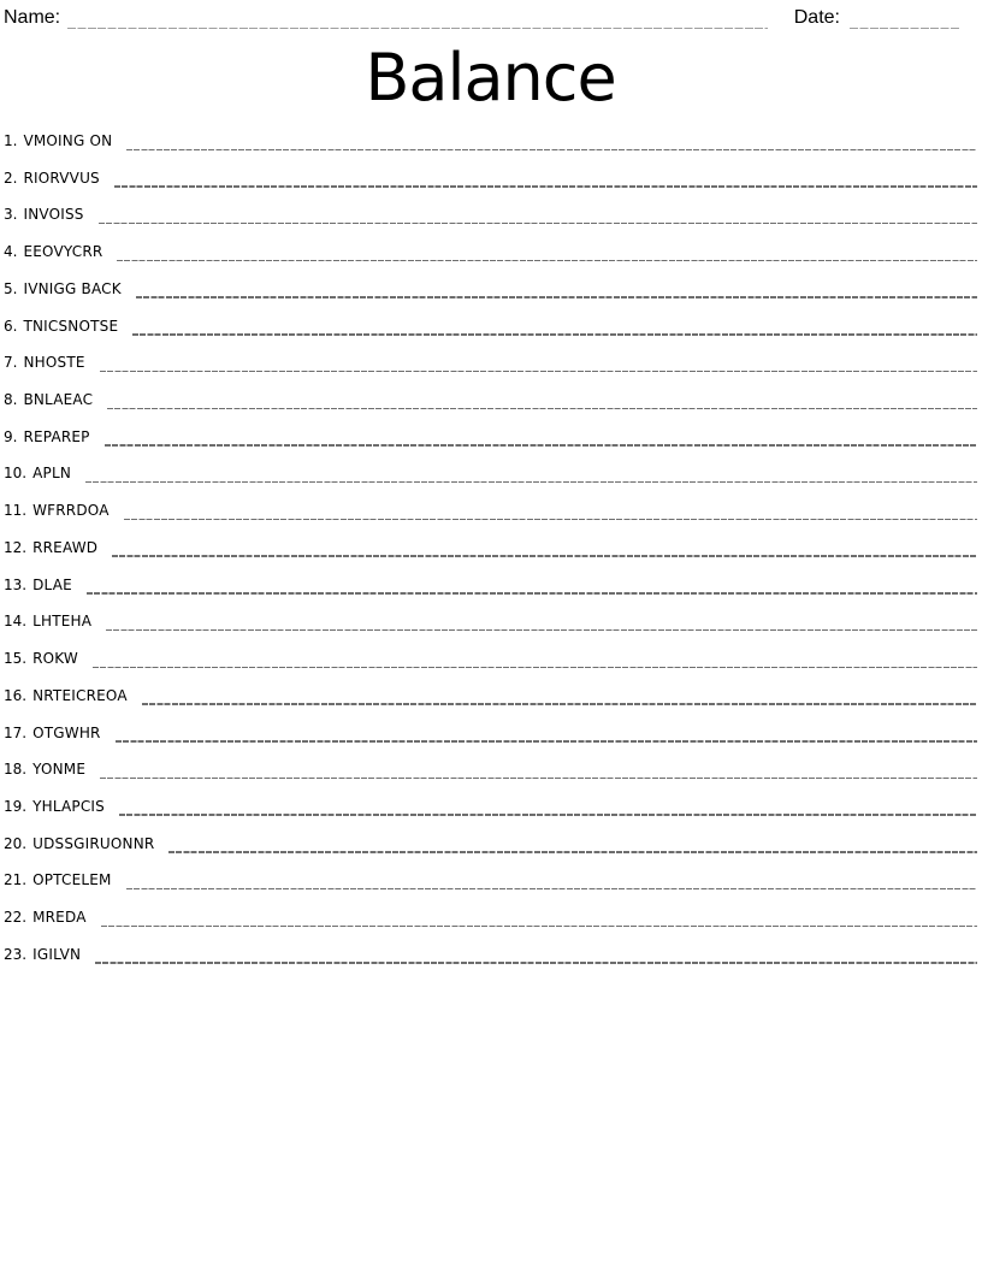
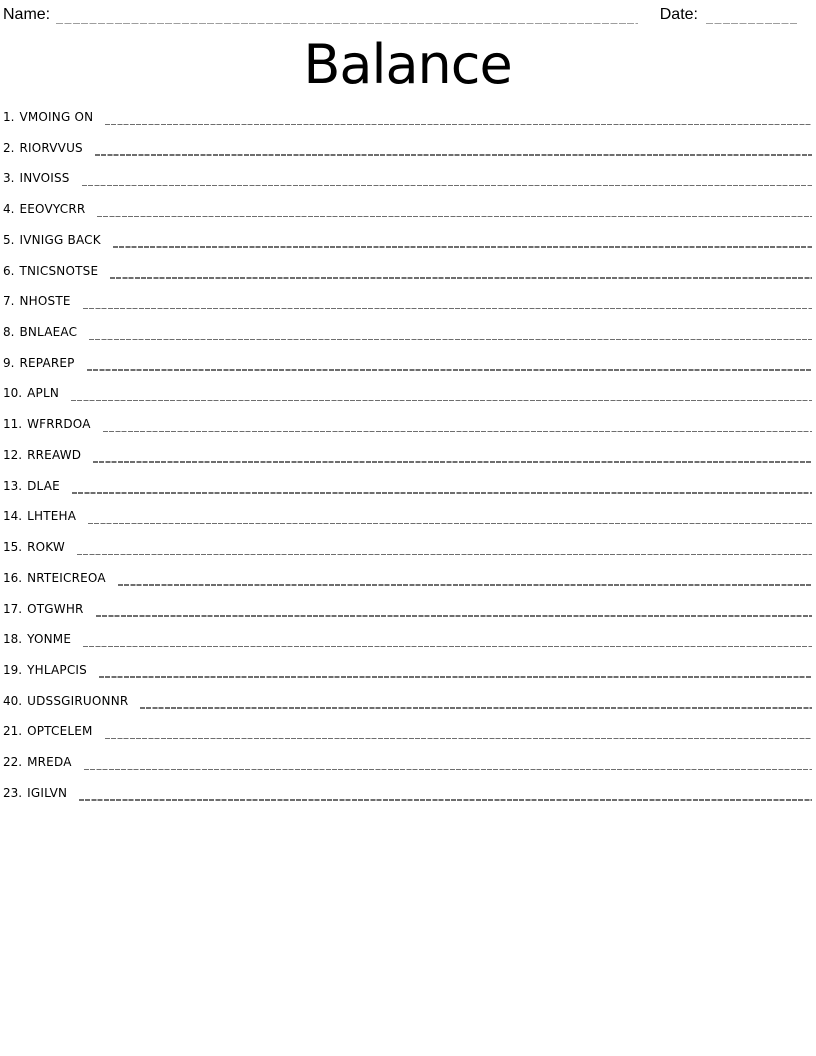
  Name:
  Date:
  Balance
  1.
  VMOING ON
  2.
  RIORVVUS
  3.
  INVOISS
  4.
  EEOVYCRR
  5.
  IVNIGG BACK
  6.
  TNICSNOTSE
  7.
  NHOSTE
  8.
  BNLAEAC
  9.
  REPAREP
  10.
  APLN
  11.
  WFRRDOA
  12.
  RREAWD
  13.
  DLAE
  14.
  LHTEHA
  15.
  ROKW
  16.
  NRTEICREOA
  17.
  OTGWHR
  18.
  YONME
  19.
  YHLAPCIS
- 20.
+ 40.
  UDSSGIRUONNR
  21.
  OPTCELEM
  22.
  MREDA
  23.
  IGILVN
